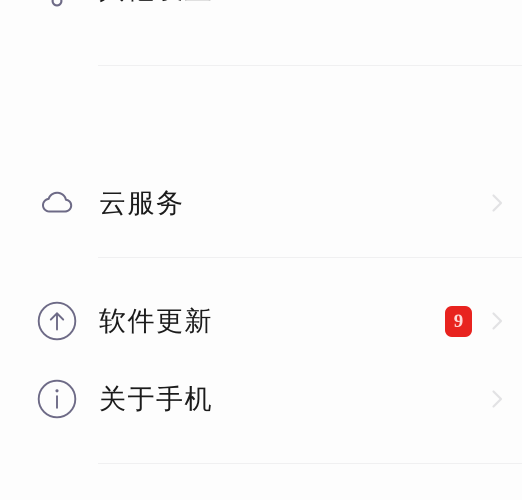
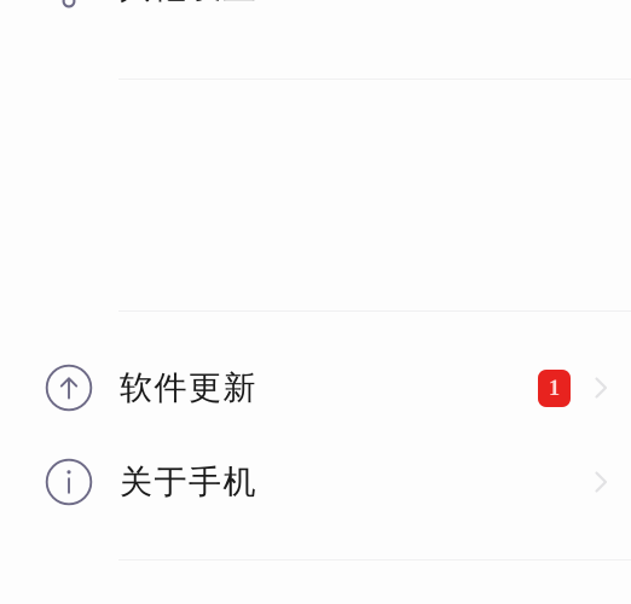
- 云服务
  软件更新
- 9
+ 1
  关于手机
